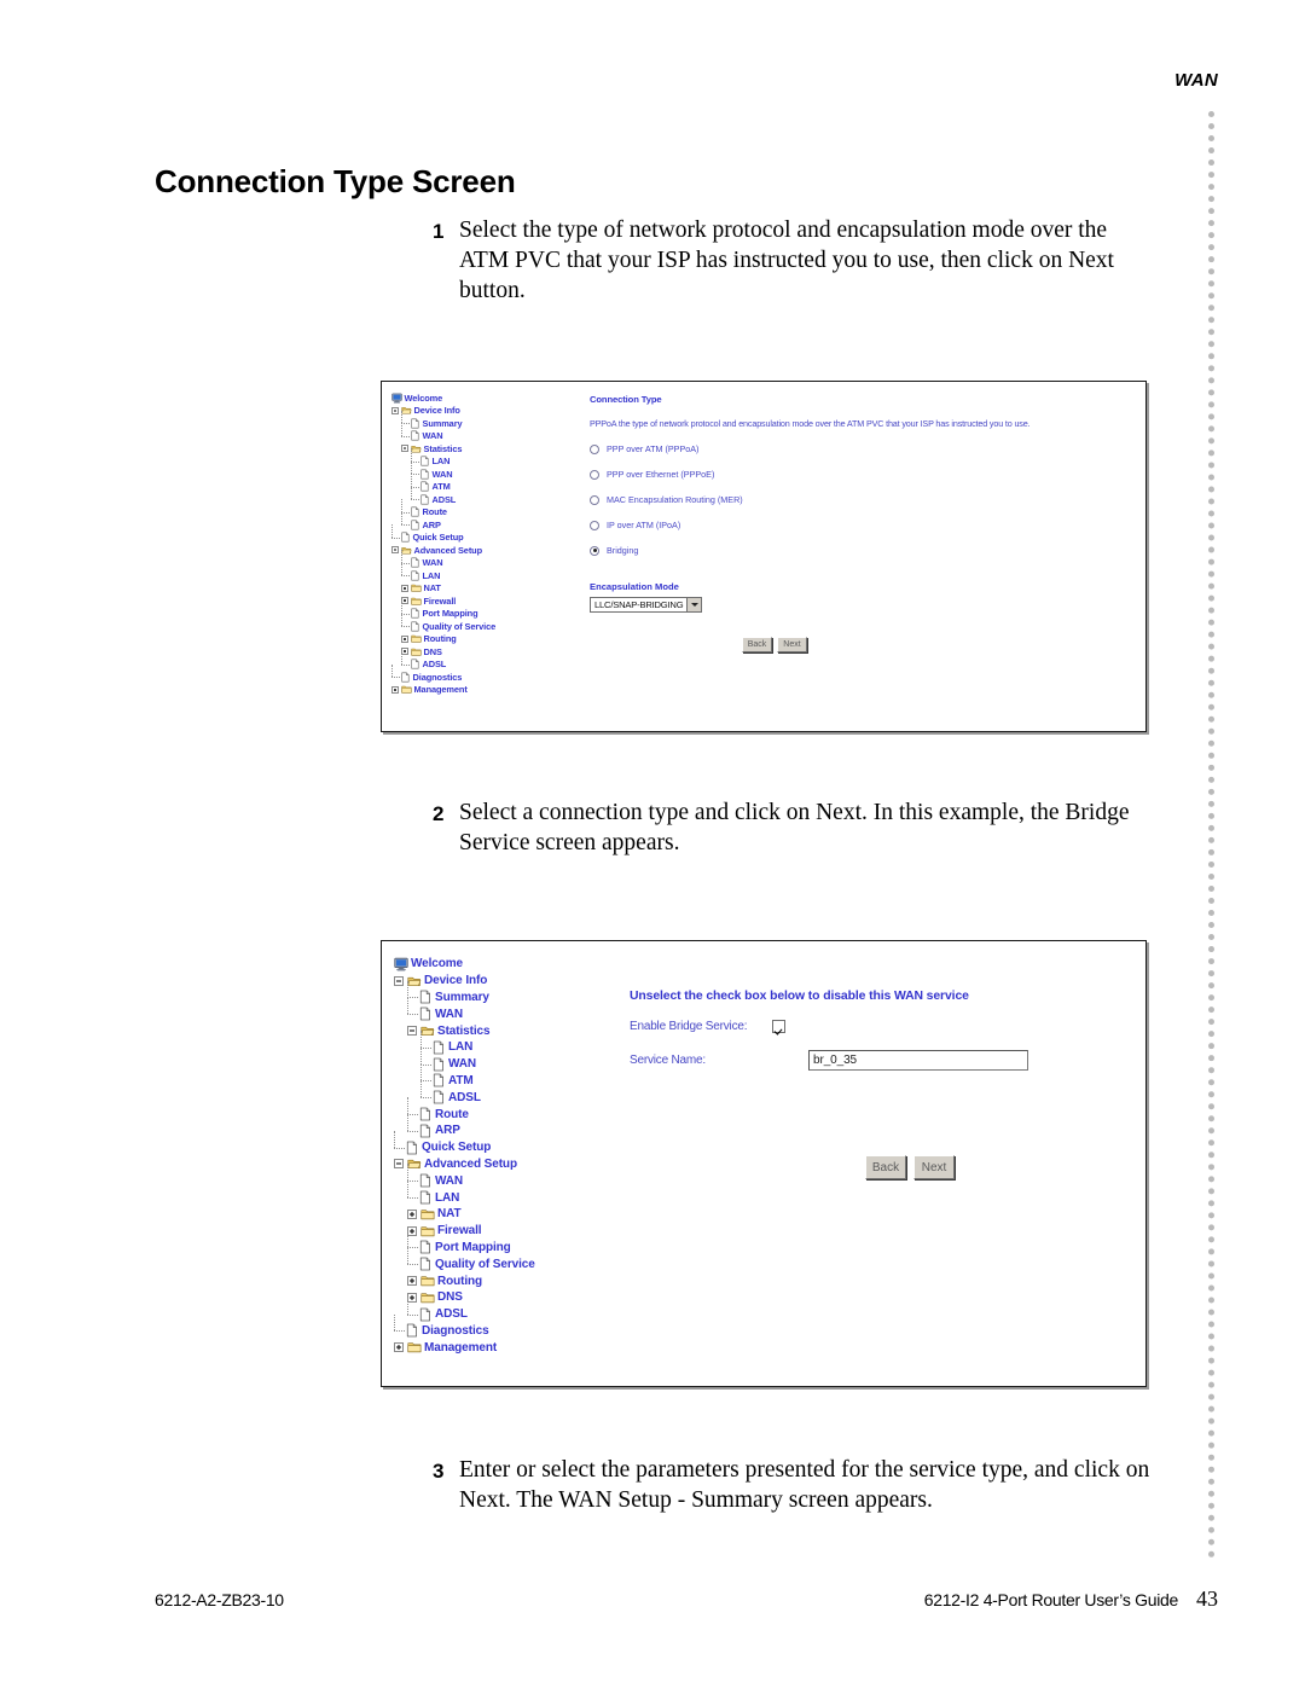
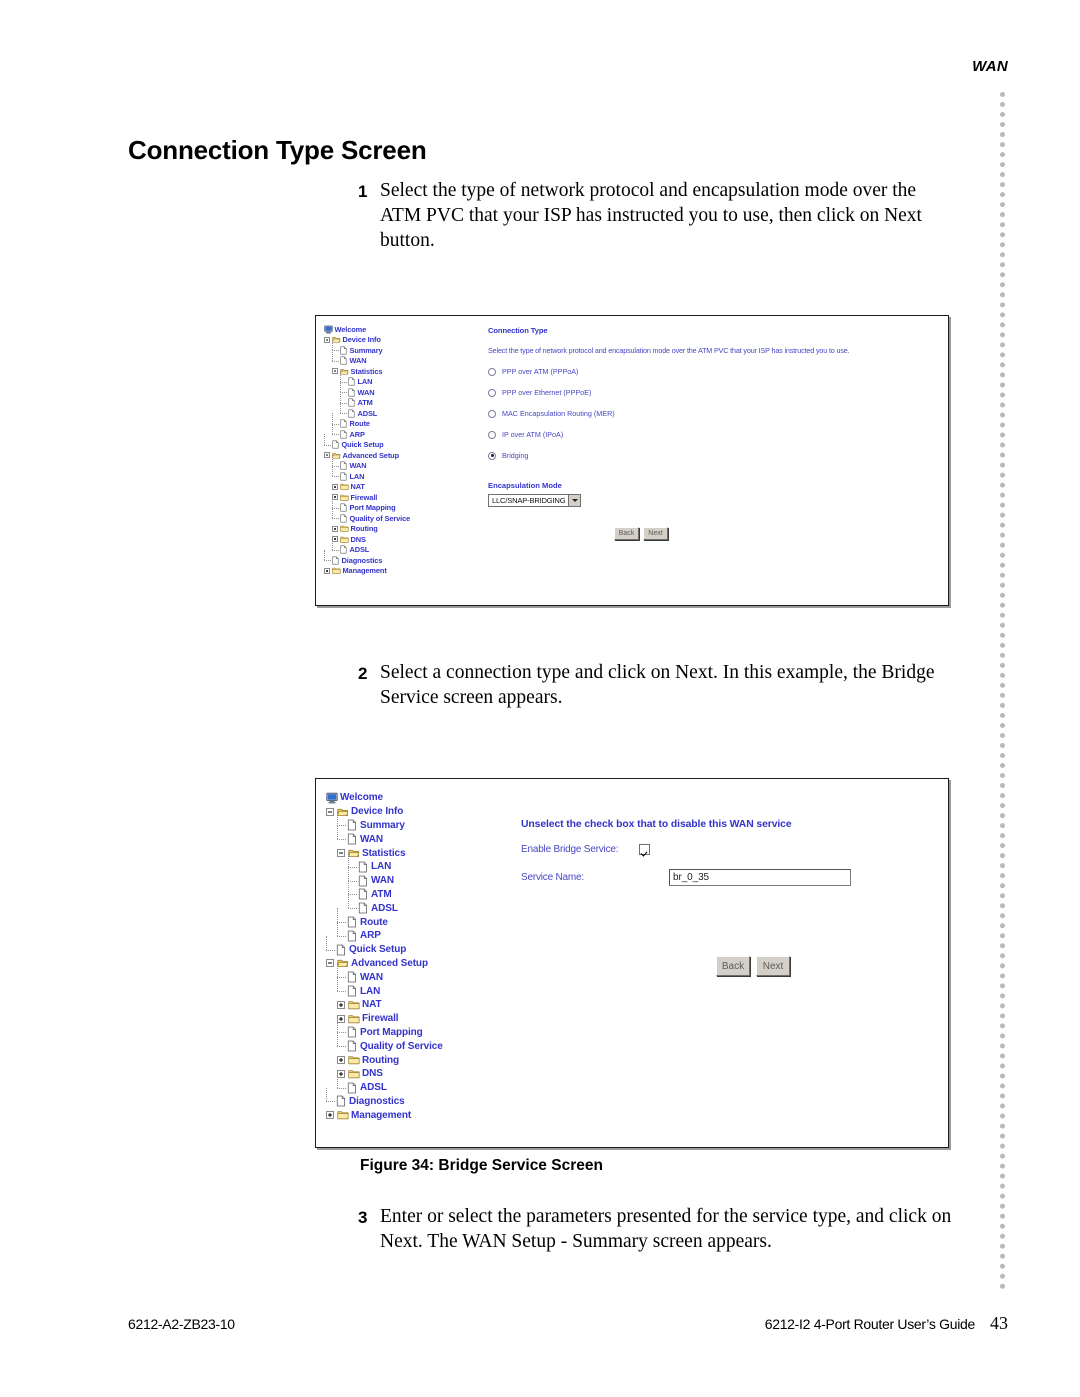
  WAN
  Connection Type Screen
  1
  Select the type of network protocol and encapsulation mode over the ATM PVC that your ISP has instructed you to use, then click on Next button.
  Welcome
  Device Info
  Summary
  WAN
  Statistics
  LAN
  WAN
  ATM
  ADSL
  Route
  ARP
  Quick Setup
  Advanced Setup
  WAN
  LAN
  NAT
  Firewall
  Port Mapping
  Quality of Service
  Routing
  DNS
  ADSL
  Diagnostics
  Management
  Connection Type
- PPPoA the type of network protocol and encapsulation mode over the ATM PVC that your ISP has instructed you to use.
+ Select the type of network protocol and encapsulation mode over the ATM PVC that your ISP has instructed you to use.
  PPP over ATM (PPPoA)
  PPP over Ethernet (PPPoE)
  MAC Encapsulation Routing (MER)
  IP over ATM (IPoA)
  Bridging
  Encapsulation Mode
  LLC/SNAP-BRIDGING
  2
  Select a connection type and click on Next. In this example, the Bridge Service screen appears.
  Welcome
  Device Info
  Summary
  WAN
  Statistics
  LAN
  WAN
  ATM
  ADSL
  Route
  ARP
  Quick Setup
  Advanced Setup
  WAN
  LAN
  NAT
  Firewall
  Port Mapping
  Quality of Service
  Routing
  DNS
  ADSL
  Diagnostics
  Management
- Unselect the check box below to disable this WAN service
+ Unselect the check box that to disable this WAN service
  Enable Bridge Service:
  Service Name:
  br_0_35
  Back
  Next
+ Figure 34: Bridge Service Screen
  3
  Enter or select the parameters presented for the service type, and click on Next. The WAN Setup - Summary screen appears.
  6212-A2-ZB23-10
  6212-I2 4-Port Router User’s Guide
  43
